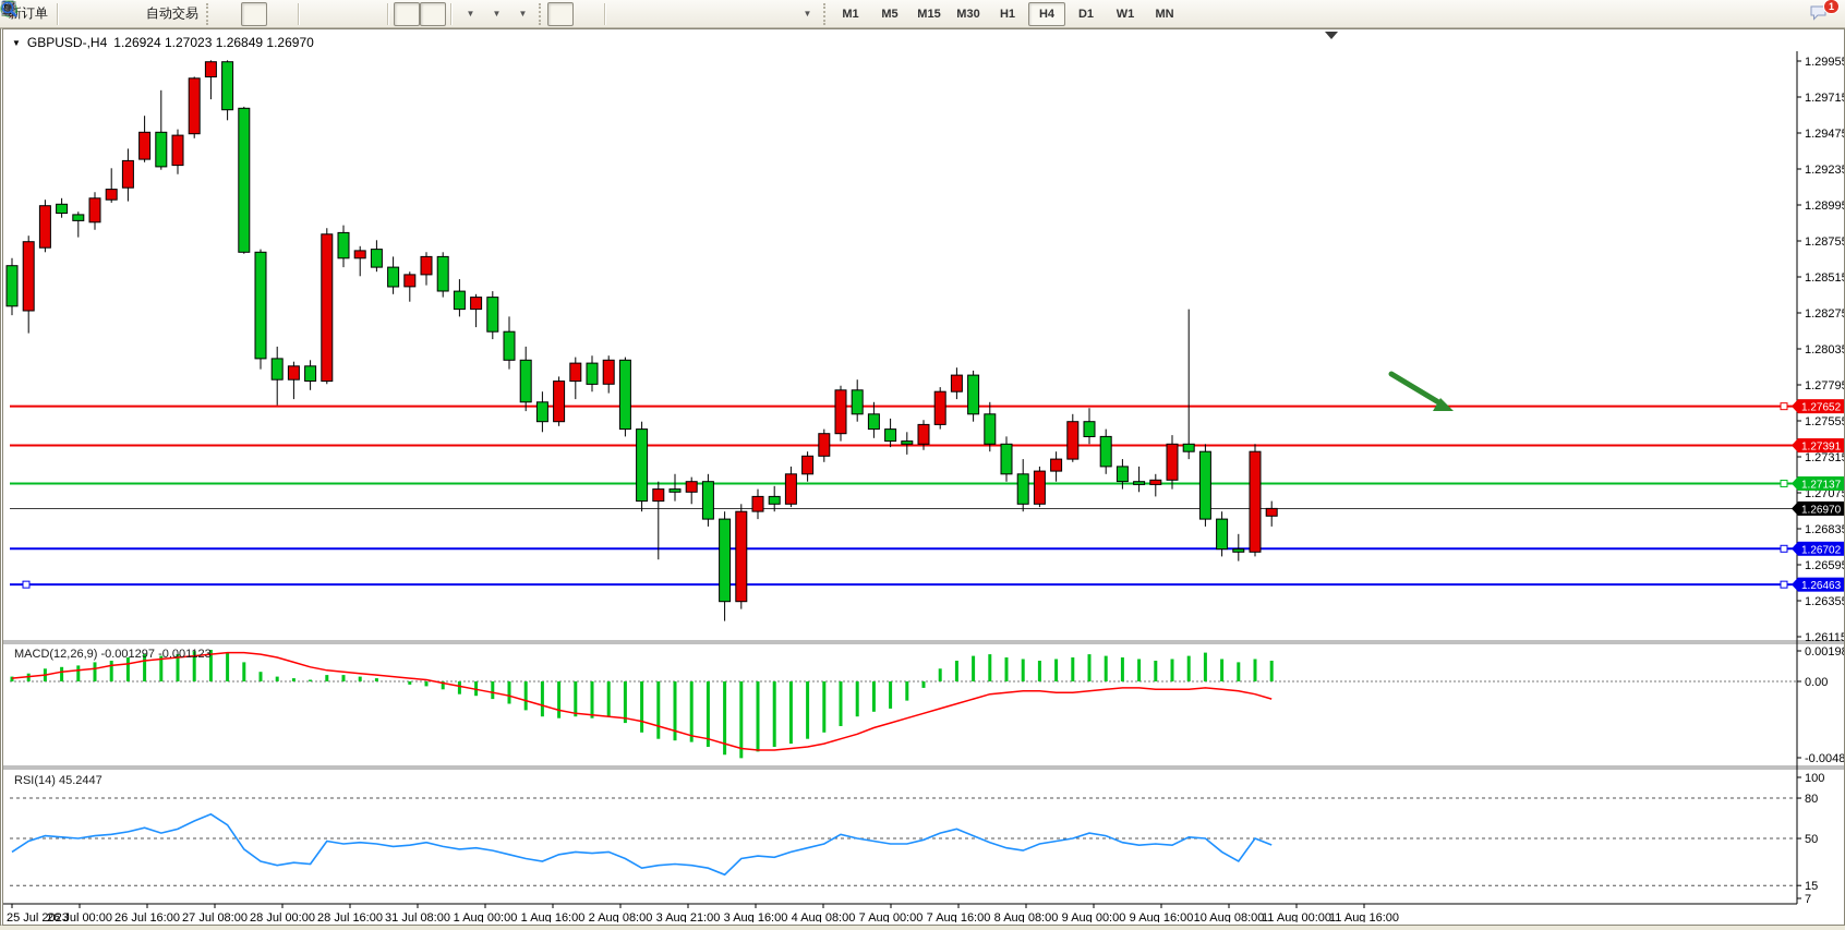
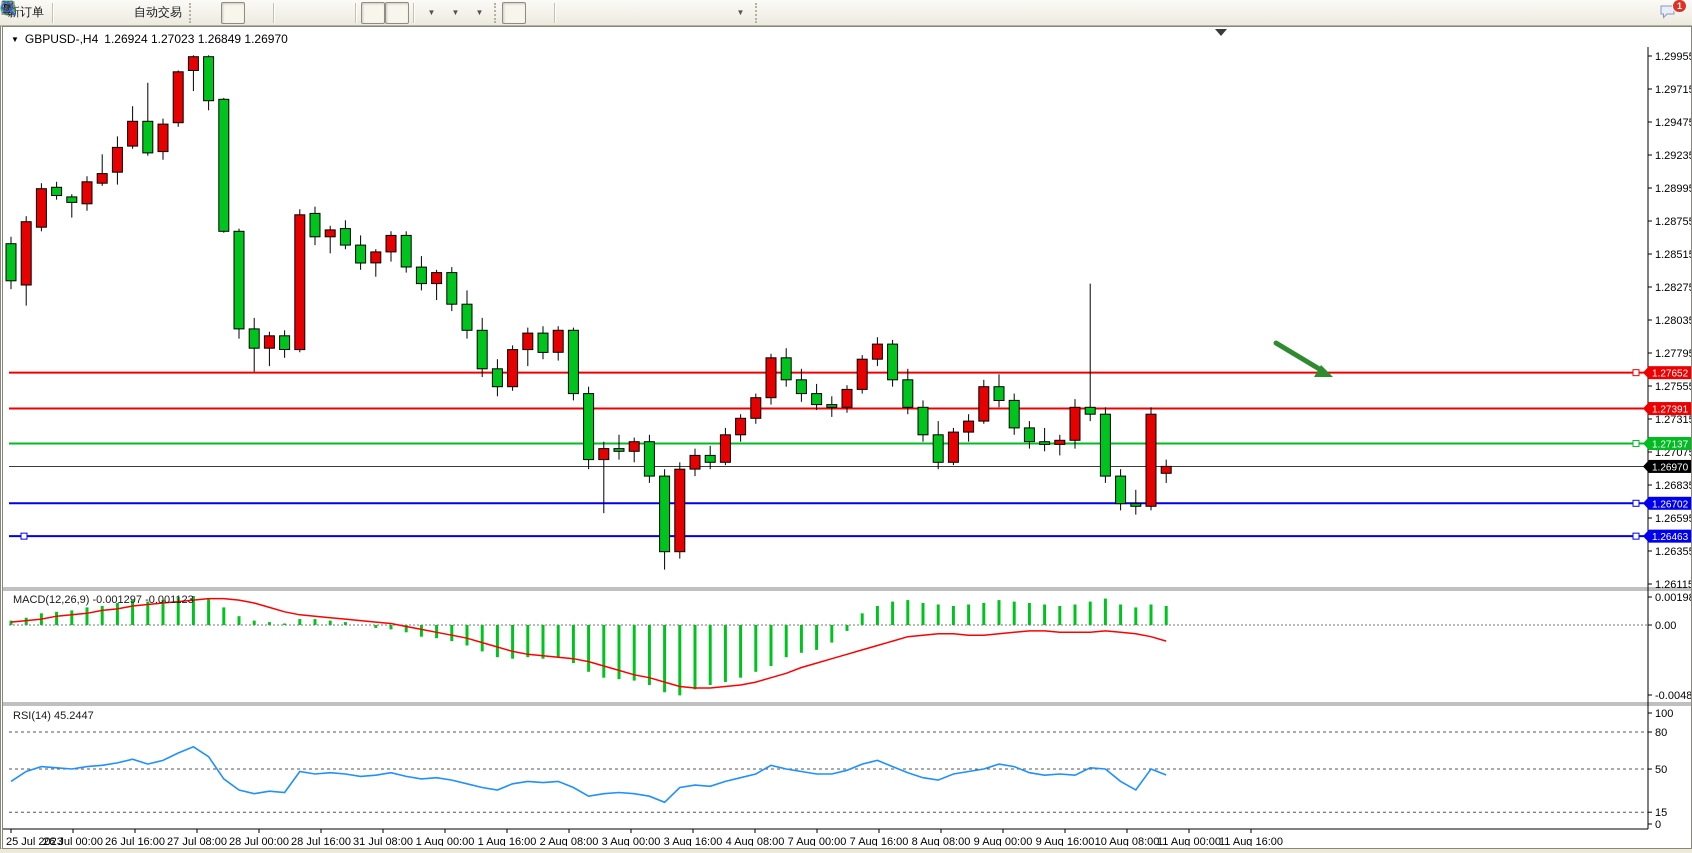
  自动交易
  ▼
  ▼
  ▼
  A
  T
  ▼
- M1
- M5
- M15
- M30
- H1
- H4
- D1
- W1
- MN
  1
  ▼
  GBPUSD-,H4
  1.26924 1.27023 1.26849 1.26970
  MACD(12,26,9) -0.001297 -0.001123
  RSI(14) 45.2447
  1.2995
  1.2971
  1.2947
  1.2923
  1.2899
  1.2875
  1.2851
  1.2827
  1.2803
  1.2779
  1.2755
  1.2731
  1.2707
  1.2683
  1.2659
  1.2635
  1.26115
  25 Jul 2023
  26 Jul 00:00
  26 Jul 16:00
  27 Jul 08:00
  28 Jul 00:00
  28 Jul 16:00
  31 Jul 08:00
  1 Aug 00:00
  1 Aug 16:00
  2 Aug 08:00
- 3 Aug 21:00
+ 3 Aug 00:00
  3 Aug 16:00
  4 Aug 08:00
  7 Aug 00:00
  7 Aug 16:00
  8 Aug 08:00
  9 Aug 00:00
  9 Aug 16:00
  10 Aug 08:00
  11 Aug 00:00
  11 Aug 16:00
  1.27652
  1.27391
  1.27137
  1.26970
  1.26702
  1.26463
  0.0019
  0.00
  -0.0048
  100
  80
  50
  15
- 7
+ 0
